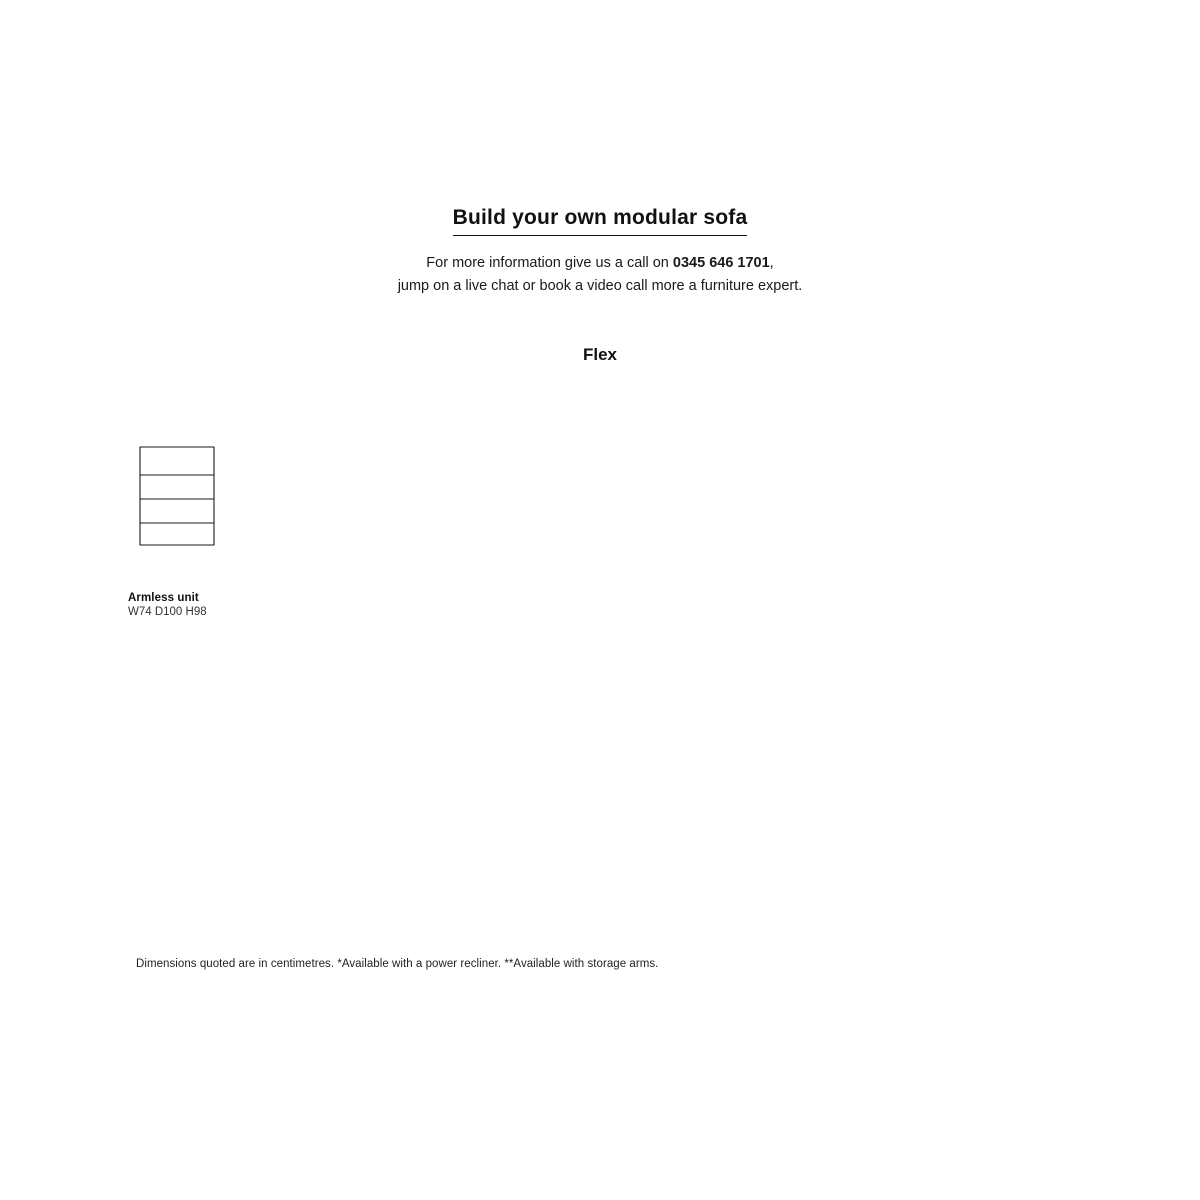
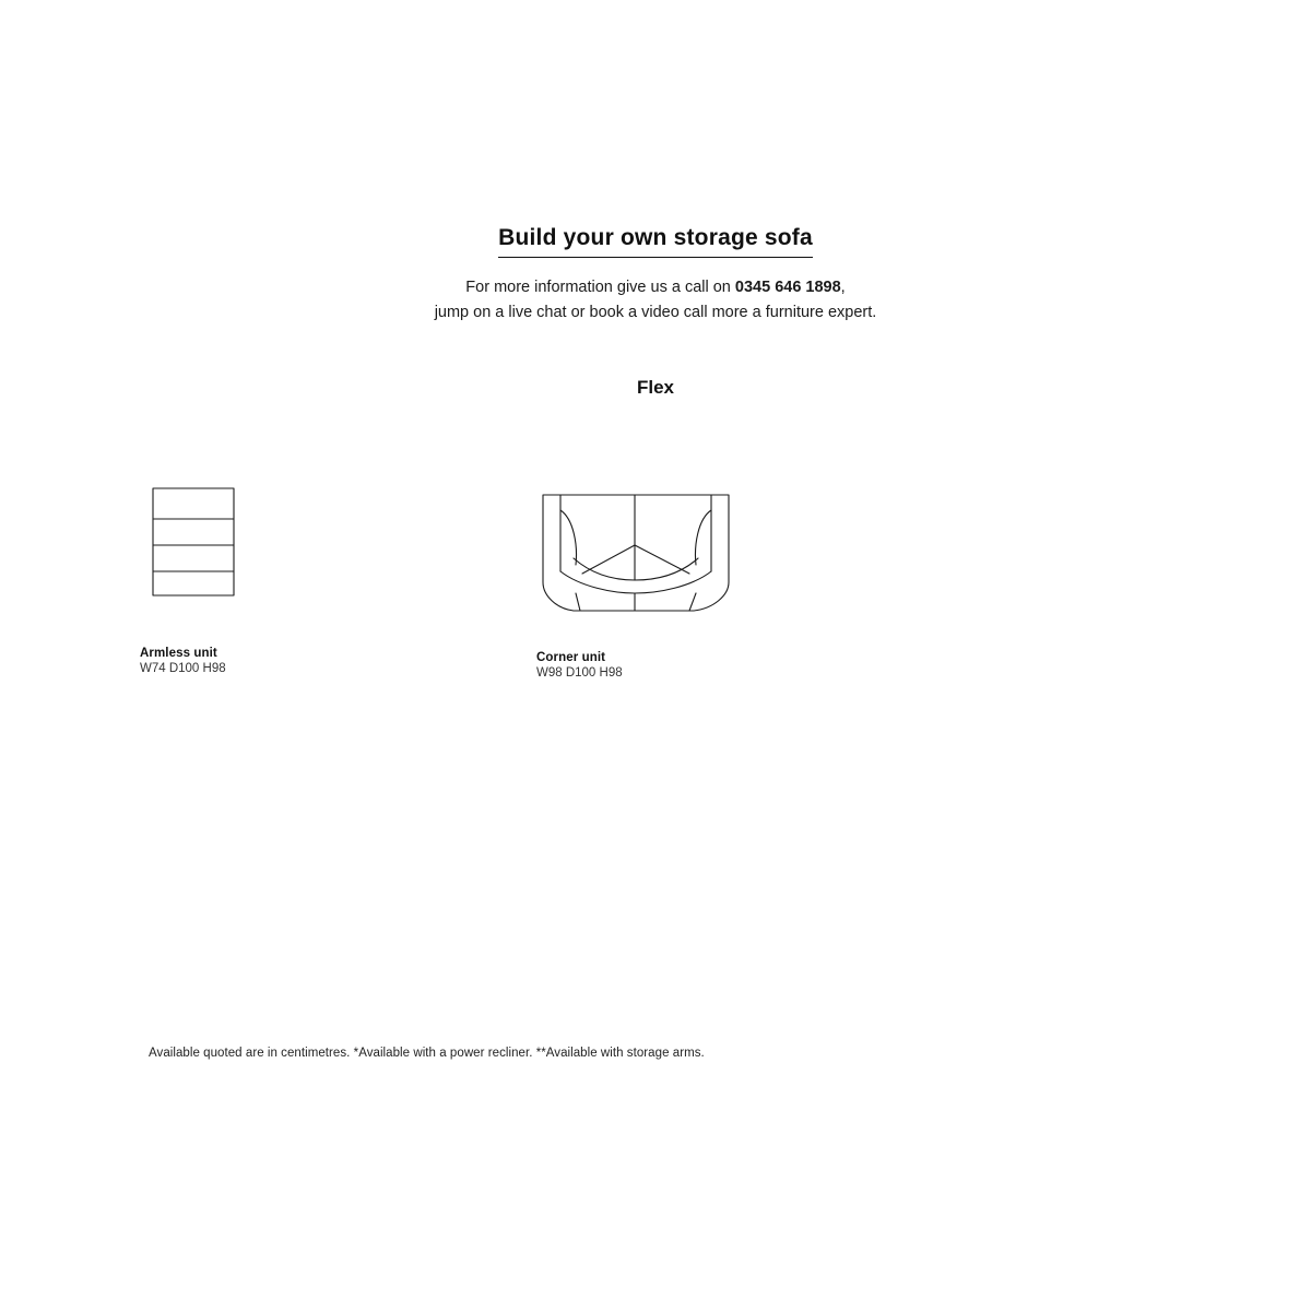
- Build your own modular sofa
+ Build your own storage sofa
- For more information give us a call on 0345 646 1701,
+ For more information give us a call on 0345 646 1898,
  jump on a live chat or book a video call more a furniture expert.
  Flex
  Armless unit
  W74 D100 H98
+ Corner unit
+ W98 D100 H98
- Dimensions quoted are in centimetres. *Available with a power recliner. **Available with storage arms.
+ Available quoted are in centimetres. *Available with a power recliner. **Available with storage arms.
